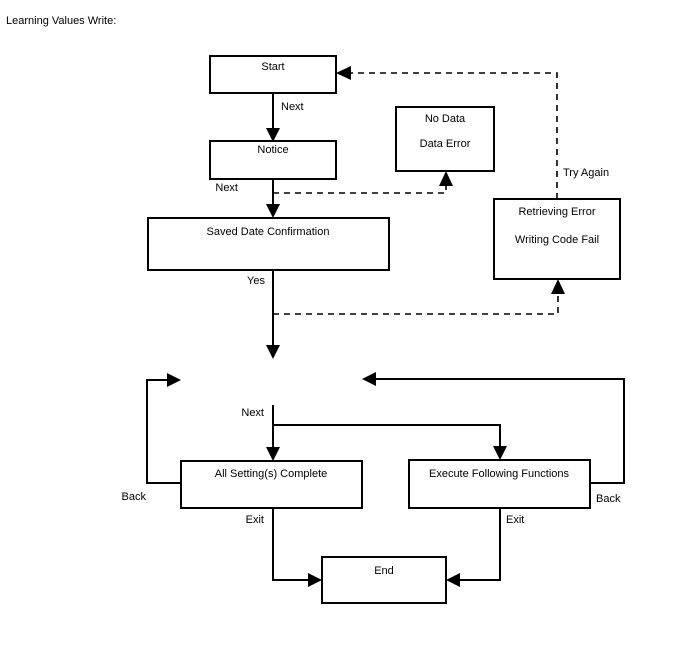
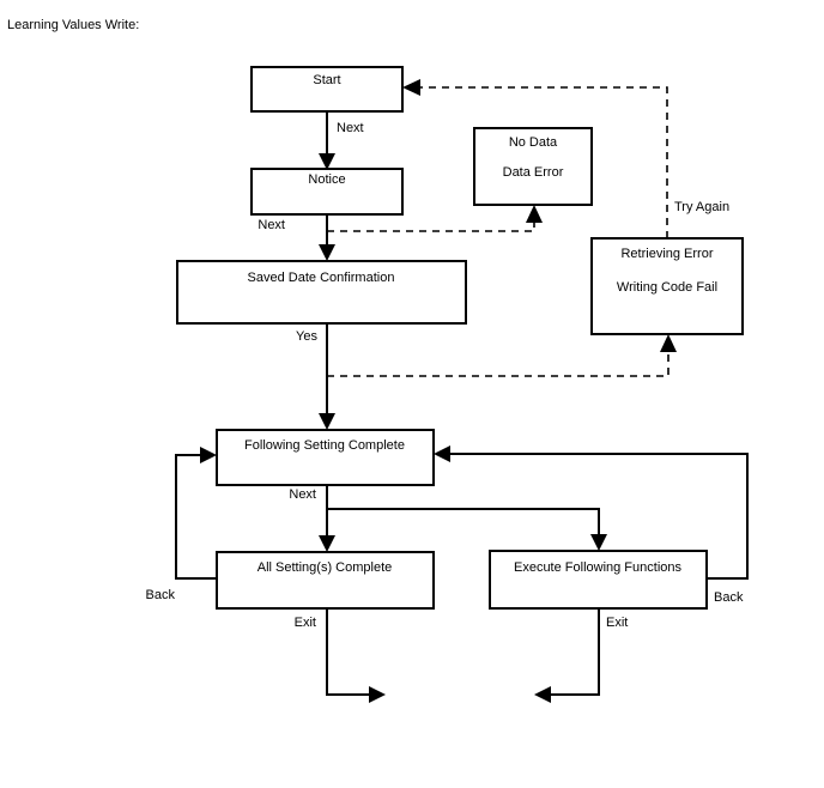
  Learning Values Write:
  Start
  Notice
  Saved Date Confirmation
  No Data
  Data Error
  Retrieving Error
  Writing Code Fail
+ Following Setting Complete
  All Setting(s) Complete
  Execute Following Functions
- End
  Next
  Next
  Yes
  Try Again
  Next
  Back
  Back
  Exit
  Exit
